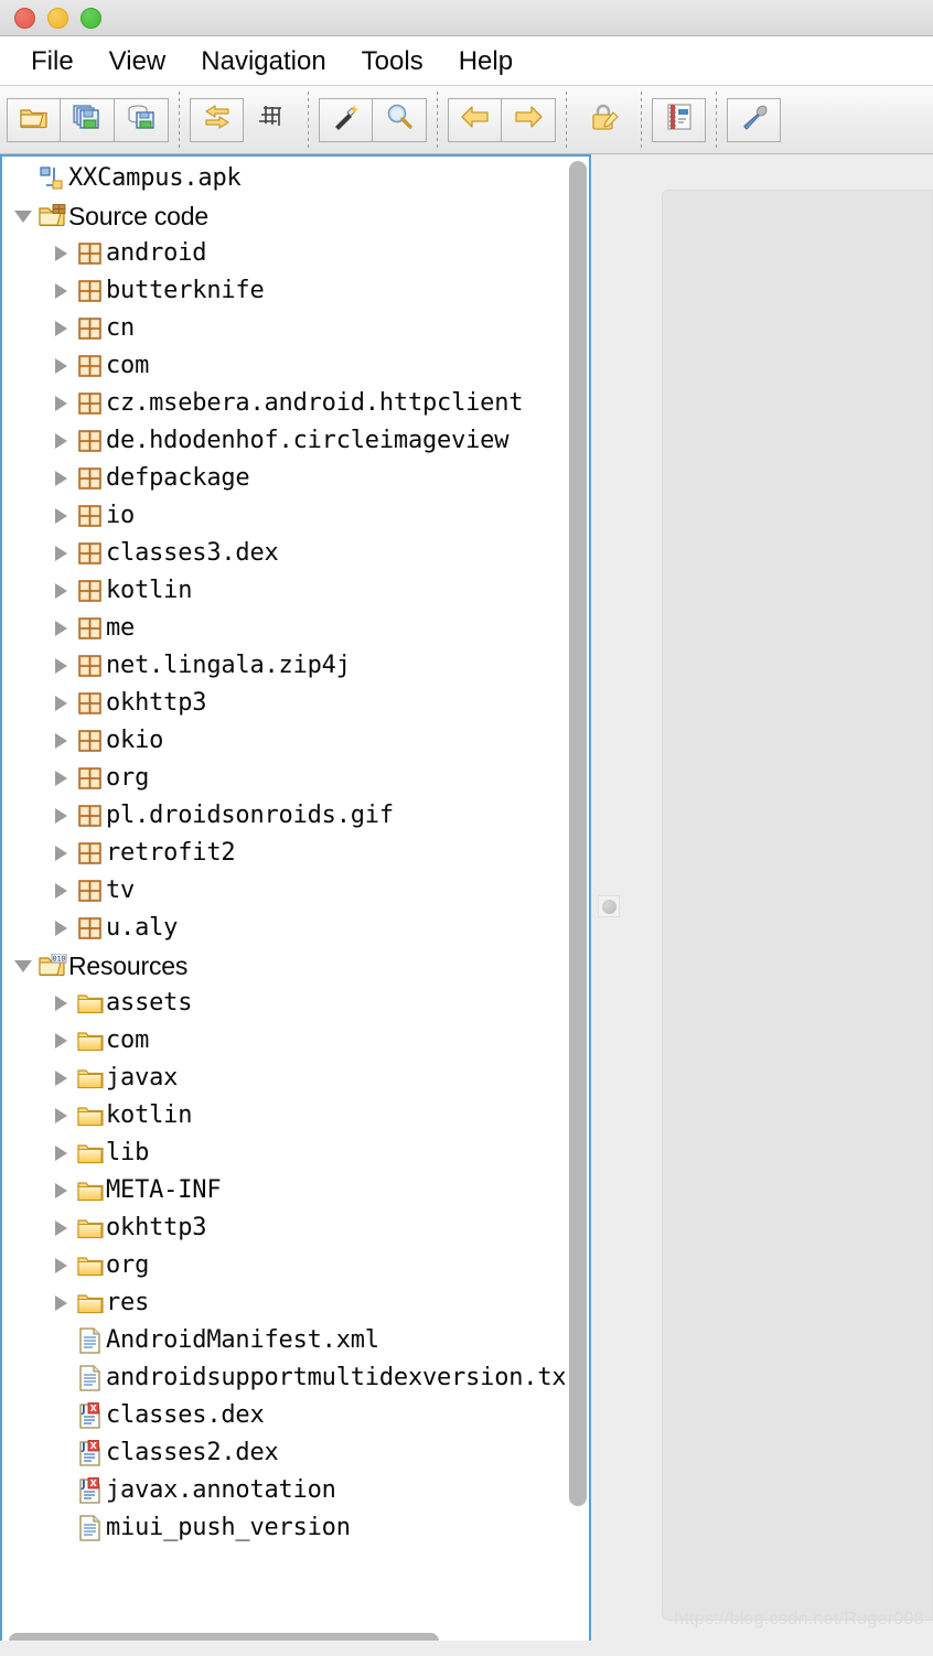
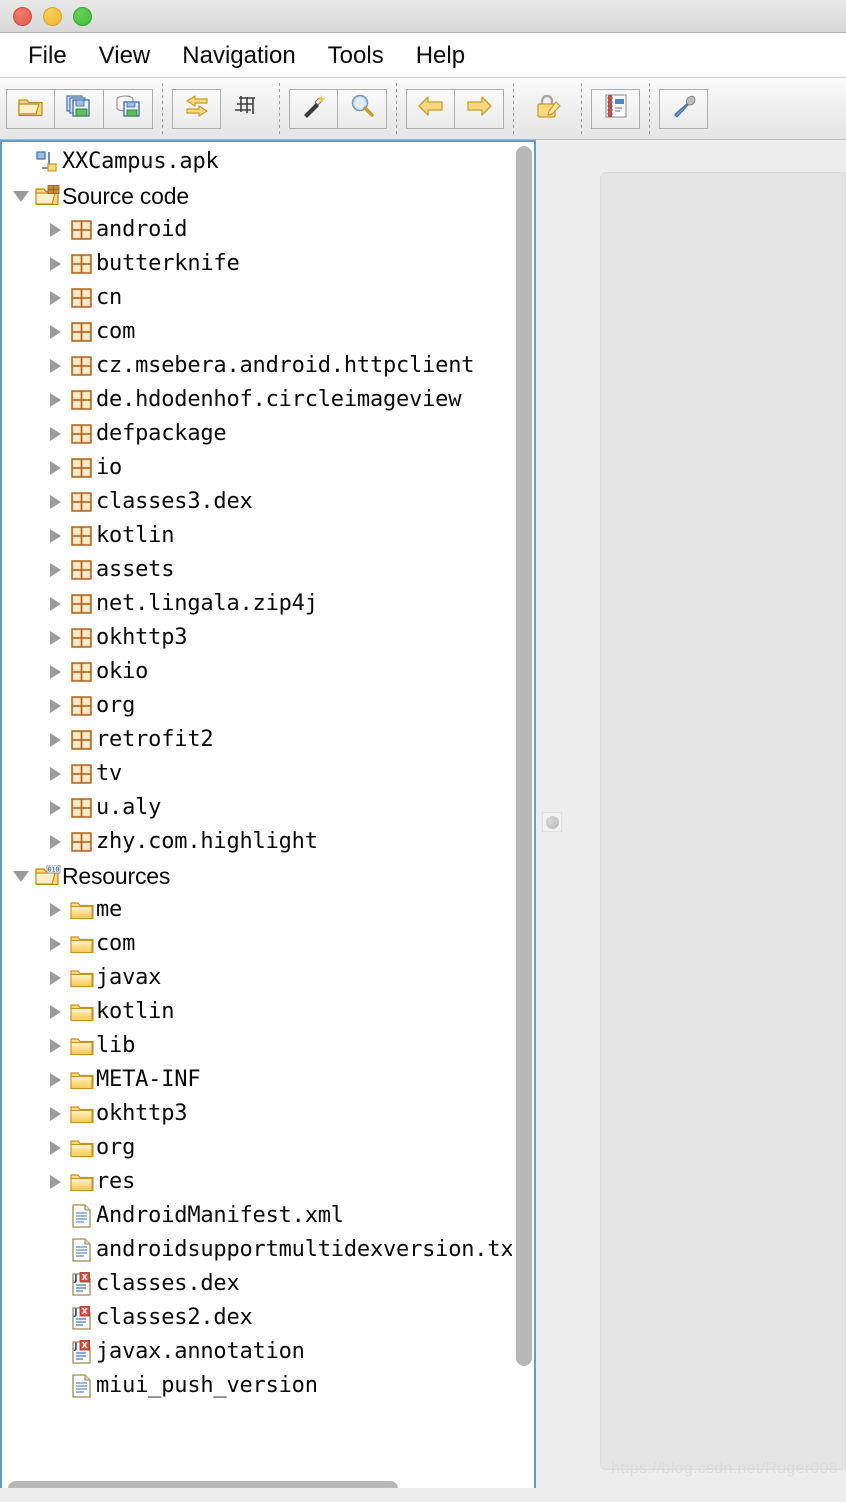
  File
  View
  Navigation
  Tools
  Help
  XXCampus.apk
  Source code
  android
  butterknife
  cn
  com
  cz.msebera.android.httpclient
  de.hdodenhof.circleimageview
  defpackage
  io
  classes3.dex
  kotlin
- me
+ assets
  net.lingala.zip4j
  okhttp3
  okio
  org
- pl.droidsonroids.gif
  retrofit2
  tv
  u.aly
+ zhy.com.highlight
  010
  Resources
- assets
+ me
  com
  javax
  kotlin
  lib
  META-INF
  okhttp3
  org
  res
  AndroidManifest.xml
  androidsupportmultidexversion.tx
  J
  X
  classes.dex
  J
  X
  classes2.dex
  J
  X
  javax.annotation
  miui_push_version
